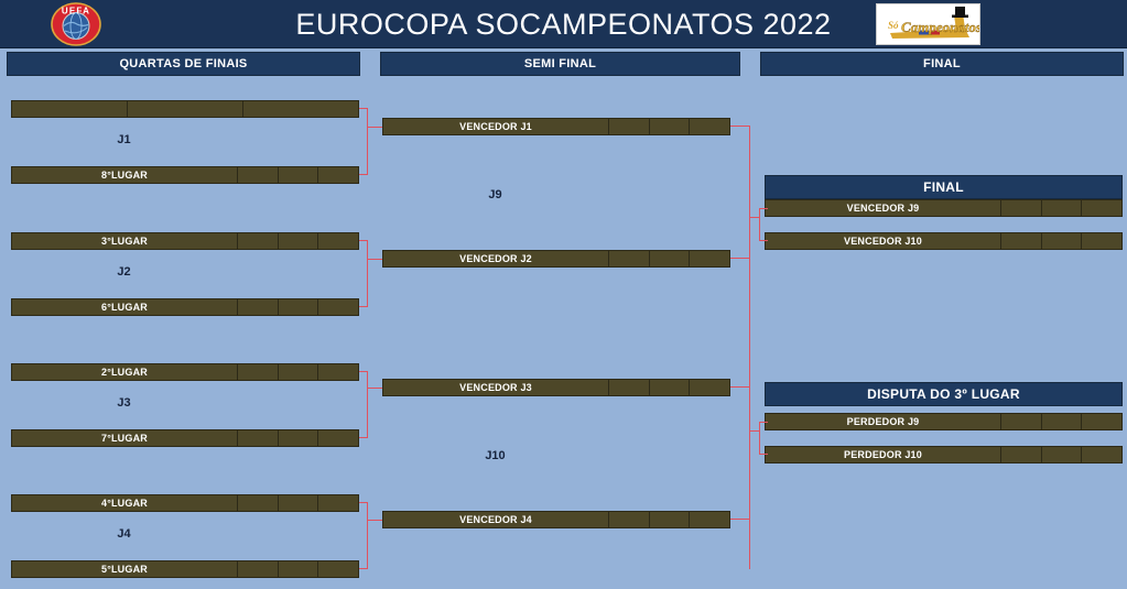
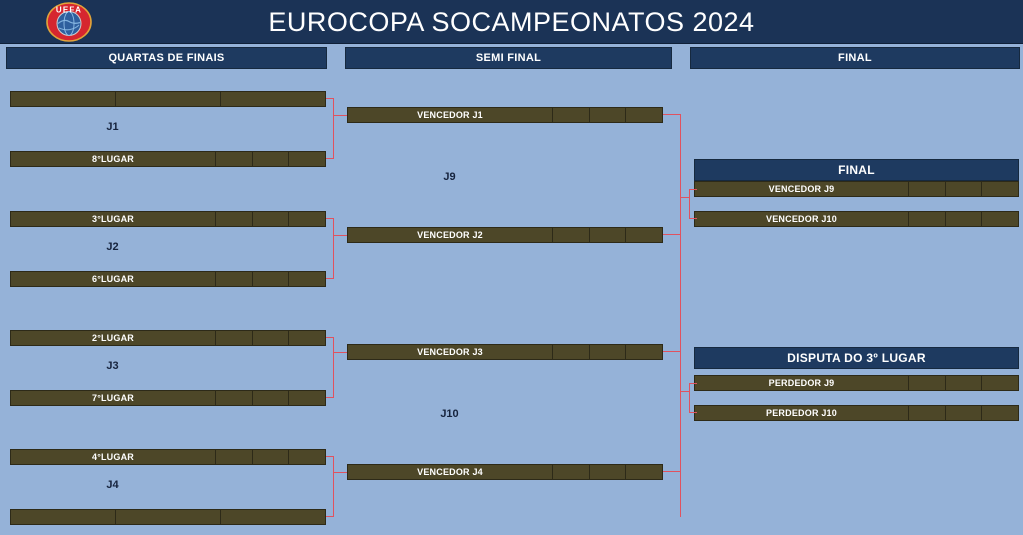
  UEFA
- EUROCOPA SOCAMPEONATOS 2022
+ EUROCOPA SOCAMPEONATOS 2024
- Só
- Campeonatos
  QUARTAS DE FINAIS
  SEMI FINAL
  FINAL
  J1
  8°LUGAR
  3°LUGAR
  J2
  6°LUGAR
  2°LUGAR
  J3
  7°LUGAR
  4°LUGAR
  J4
- 5°LUGAR
  VENCEDOR J1
  J9
  VENCEDOR J2
  VENCEDOR J3
  J10
  VENCEDOR J4
  FINAL
  VENCEDOR J9
  VENCEDOR J10
  DISPUTA DO 3º LUGAR
  PERDEDOR J9
  PERDEDOR J10
